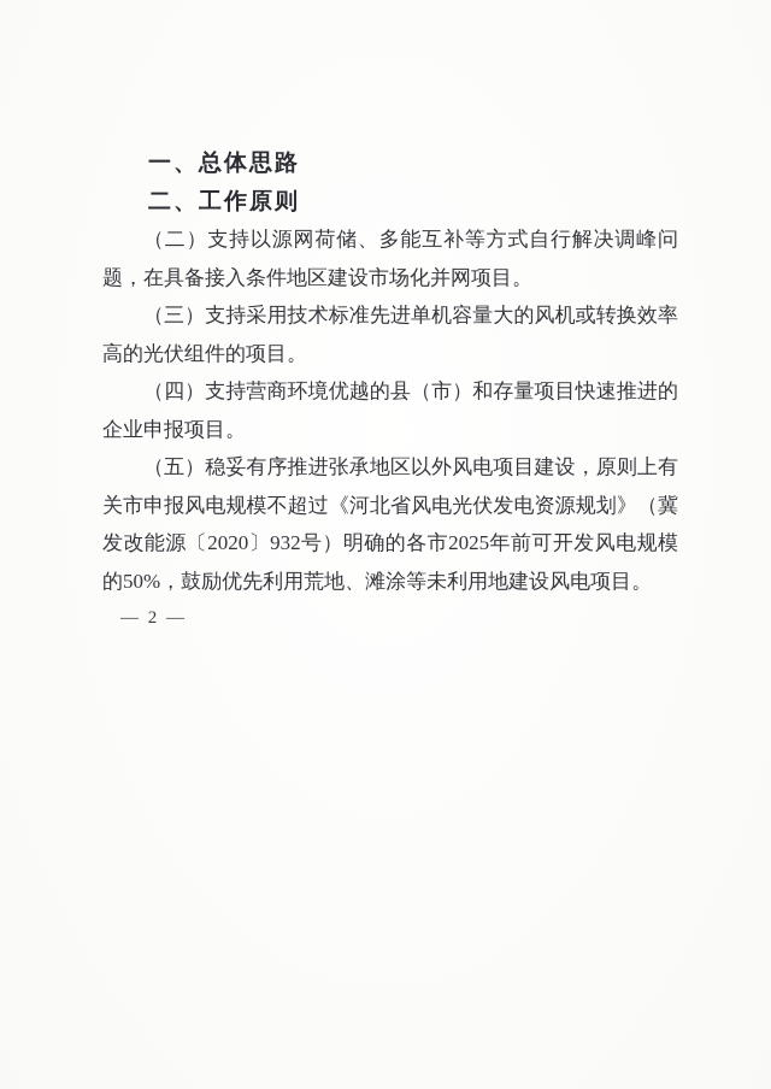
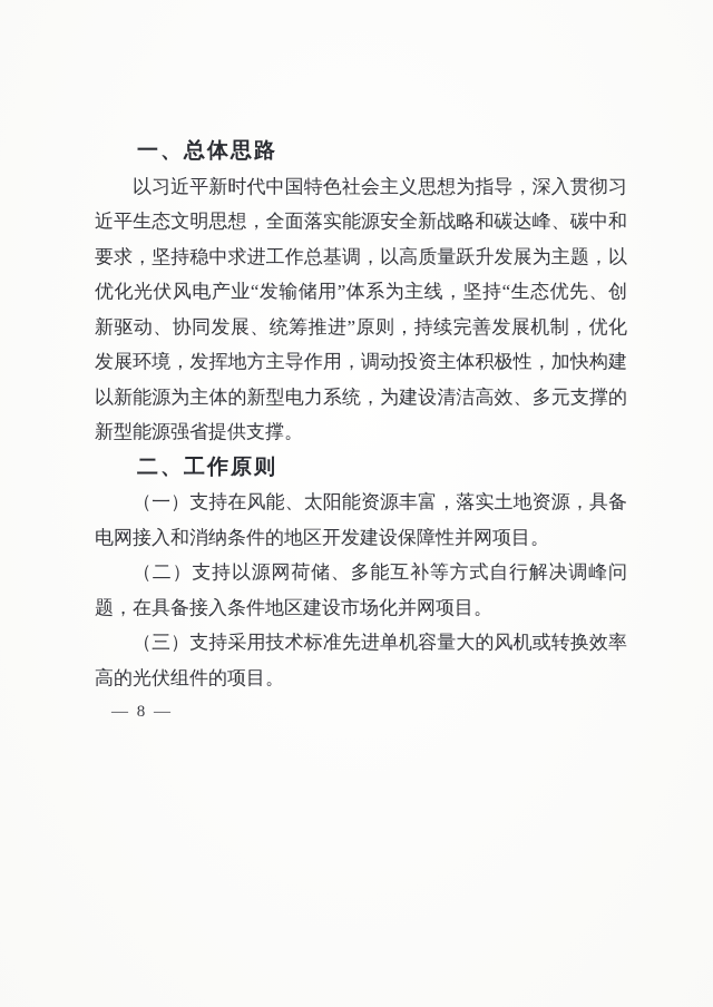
  一、总体思路
+ 以习近平新时代中国特色社会主义思想为指导，深入贯彻习近平生态文明思想，全面落实能源安全新战略和碳达峰、碳中和要求，坚持稳中求进工作总基调，以高质量跃升发展为主题，以优化光伏风电产业“发输储用”体系为主线，坚持“生态优先、创新驱动、协同发展、统筹推进”原则，持续完善发展机制，优化发展环境，发挥地方主导作用，调动投资主体积极性，加快构建以新能源为主体的新型电力系统，为建设清洁高效、多元支撑的新型能源强省提供支撑。
  二、工作原则
+ （一）支持在风能、太阳能资源丰富，落实土地资源，具备电网接入和消纳条件的地区开发建设保障性并网项目。
  （二）支持以源网荷储、多能互补等方式自行解决调峰问题，在具备接入条件地区建设市场化并网项目。
  （三）支持采用技术标准先进单机容量大的风机或转换效率高的光伏组件的项目。
- （四）支持营商环境优越的县（市）和存量项目快速推进的企业申报项目。
- （五）稳妥有序推进张承地区以外风电项目建设，原则上有关市申报风电规模不超过《河北省风电光伏发电资源规划》（冀发改能源〔2020〕932号）明确的各市2025年前可开发风电规模的50%，鼓励优先利用荒地、滩涂等未利用地建设风电项目。
- — 2 —
+ — 8 —
